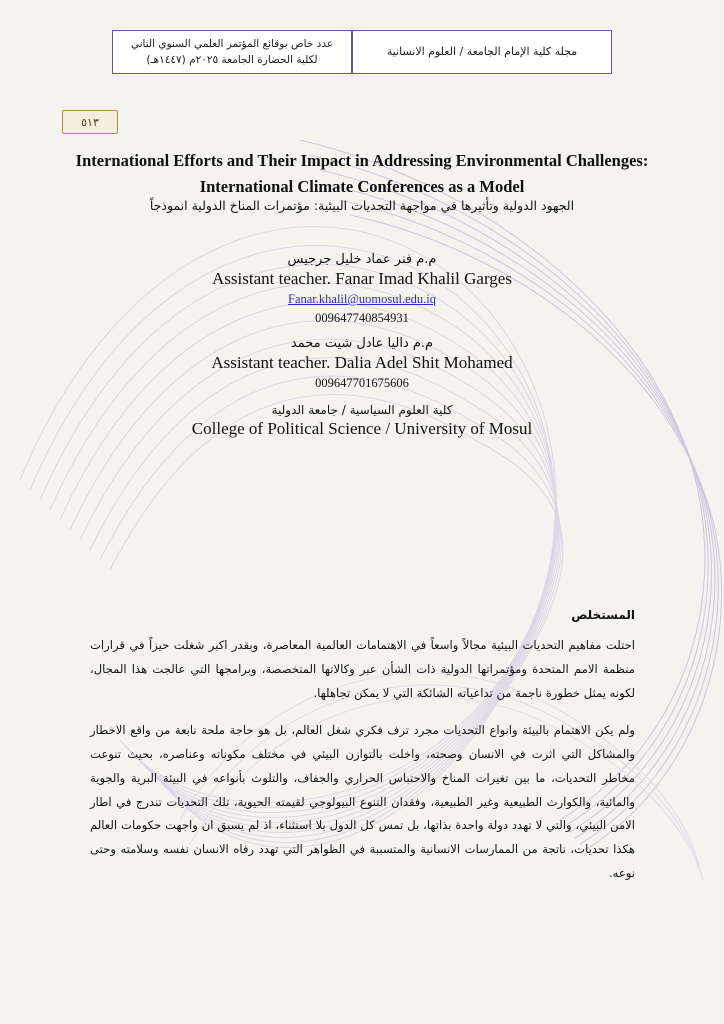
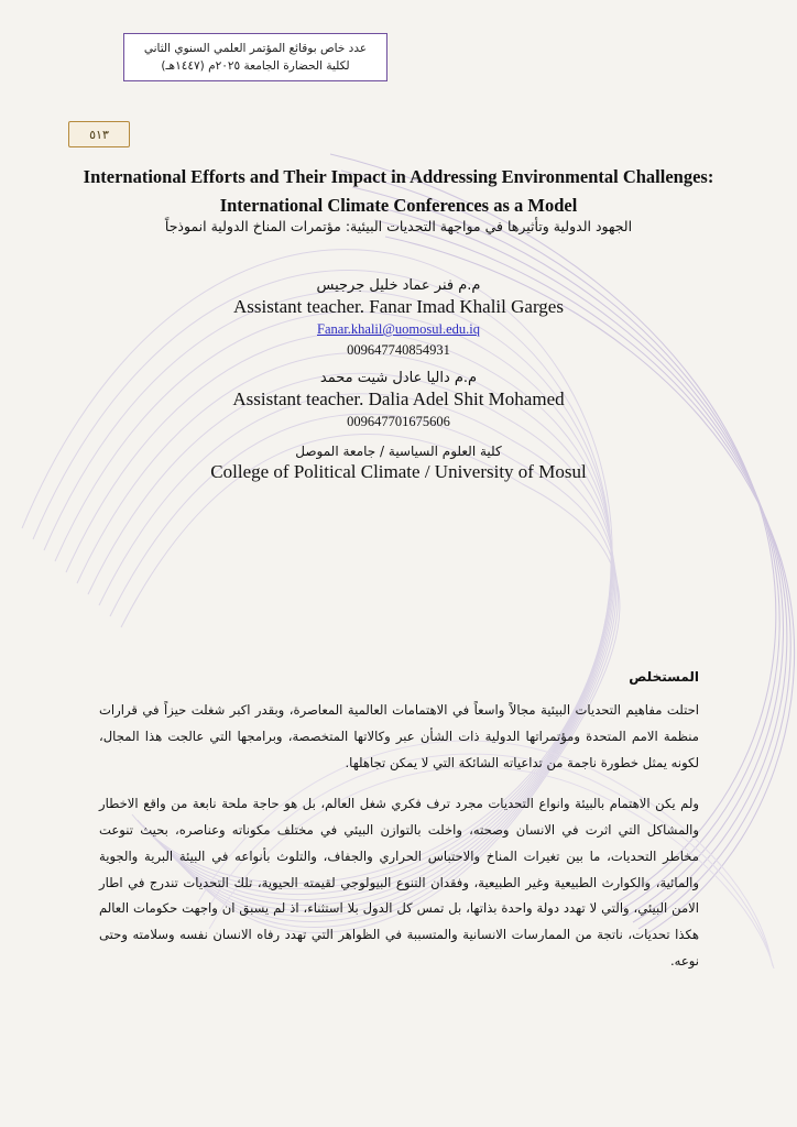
  عدد خاص بوقائع المؤتمر العلمي السنوي الثاني لكلية الحضارة الجامعة ٢٠٢٥م (١٤٤٧هـ)
- مجلة كلية الإمام الجامعة / العلوم الانسانية
  ٥١٣
  International Efforts and Their Impact in Addressing Environmental Challenges: International Climate Conferences as a Model
  الجهود الدولية وتأثيرها في مواجهة التحديات البيئية: مؤتمرات المناخ الدولية انموذجاً
  م.م فنر عماد خليل جرجيس
  Assistant teacher. Fanar Imad Khalil Garges
  Fanar.khalil@uomosul.edu.iq
  009647740854931
  م.م داليا عادل شيت محمد
  Assistant teacher. Dalia Adel Shit Mohamed
  009647701675606
- كلية العلوم السياسية / جامعة الدولية
+ كلية العلوم السياسية / جامعة الموصل
- College of Political Science / University of Mosul
+ College of Political Climate / University of Mosul
  المستخلص
  احتلت مفاهيم التحديات البيئية مجالاً واسعاً في الاهتمامات العالمية المعاصرة، وبقدر اكبر شغلت حيزاً في قرارات منظمة الامم المتحدة ومؤتمراتها الدولية ذات الشأن عبر وكالاتها المتخصصة، وبرامجها التي عالجت هذا المجال، لكونه يمثل خطورة ناجمة من تداعياته الشائكة التي لا يمكن تجاهلها.
  ولم يكن الاهتمام بالبيئة وانواع التحديات مجرد ترف فكري شغل العالم، بل هو حاجة ملحة نابعة من واقع الاخطار والمشاكل التي اثرت في الانسان وصحته، واخلت بالتوازن البيئي في مختلف مكوناته وعناصره، بحيث تنوعت مخاطر التحديات، ما بين تغيرات المناخ والاحتباس الحراري والجفاف، والتلوث بأنواعه في البيئة البرية والجوية والمائية، والكوارث الطبيعية وغير الطبيعية، وفقدان التنوع البيولوجي لقيمته الحيوية، تلك التحديات تندرج في اطار الامن البيئي، والتي لا تهدد دولة واحدة بذاتها، بل تمس كل الدول بلا استثناء، اذ لم يسبق ان واجهت حكومات العالم هكذا تحديات، ناتجة من الممارسات الانسانية والمتسببة في الظواهر التي تهدد رفاه الانسان نفسه وسلامته وحتى نوعه.
